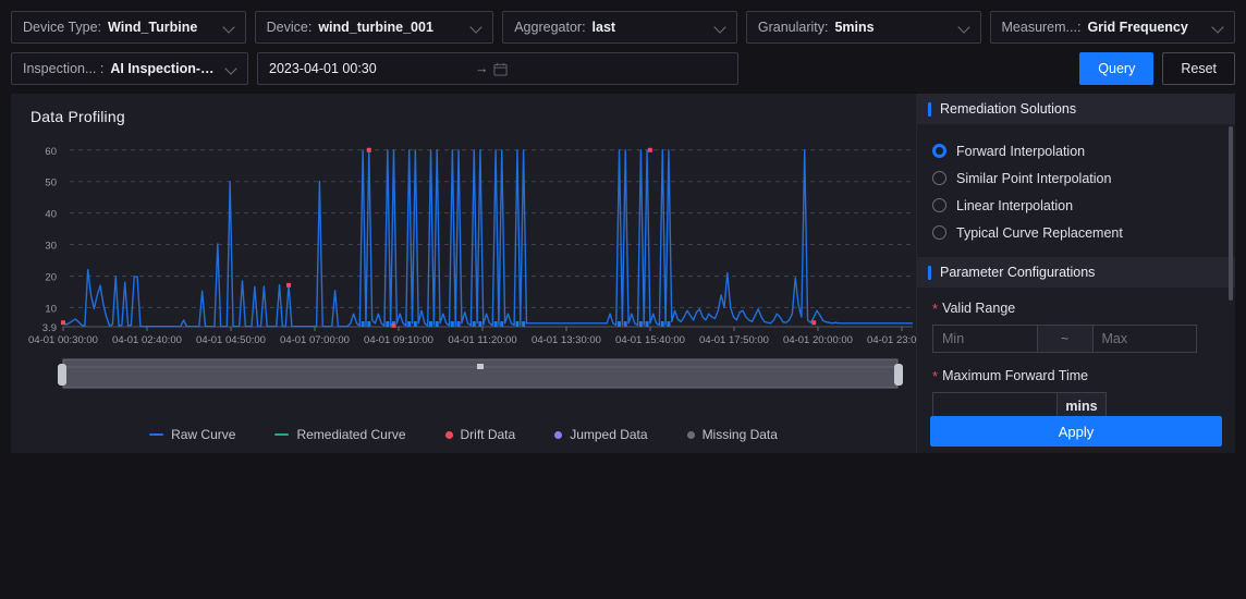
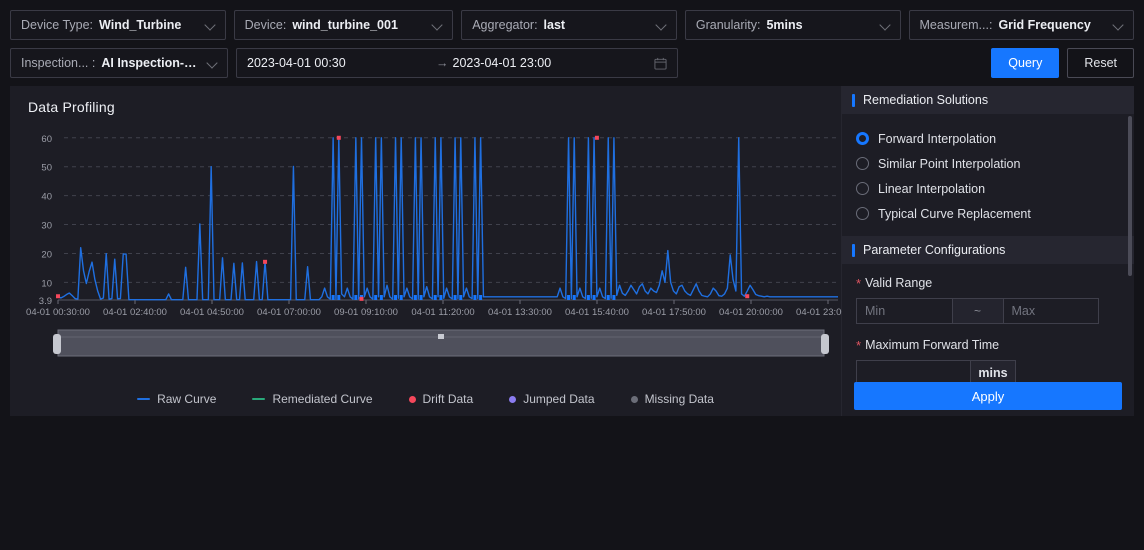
  Device Type:
  Wind_Turbine
  Device:
  wind_turbine_001
  Aggregator:
  last
  Granularity:
  5mins
  Measurem...:
  Grid Frequency
  Inspection... :
  AI Inspection-Co
  2023-04-01 00:30
  →
+ 2023-04-01 23:00
  Query
  Reset
  Data Profiling
  3.9
  10
  20
  30
  40
  50
  60
  04-01 00:30:00
  04-01 02:40:00
  04-01 04:50:00
  04-01 07:00:00
- 04-01 09:10:00
+ 09-01 09:10:00
  04-01 11:20:00
  04-01 13:30:00
  04-01 15:40:00
  04-01 17:50:00
  04-01 20:00:00
  Raw Curve
  Remediated Curve
  Drift Data
  Jumped Data
  Missing Data
  Remediation Solutions
  Forward Interpolation
  Similar Point Interpolation
  Linear Interpolation
  Typical Curve Replacement
  Parameter Configurations
  *
  Valid Range
  Min
  ~
  Max
  *
  Maximum Forward Time
  mins
  Apply
